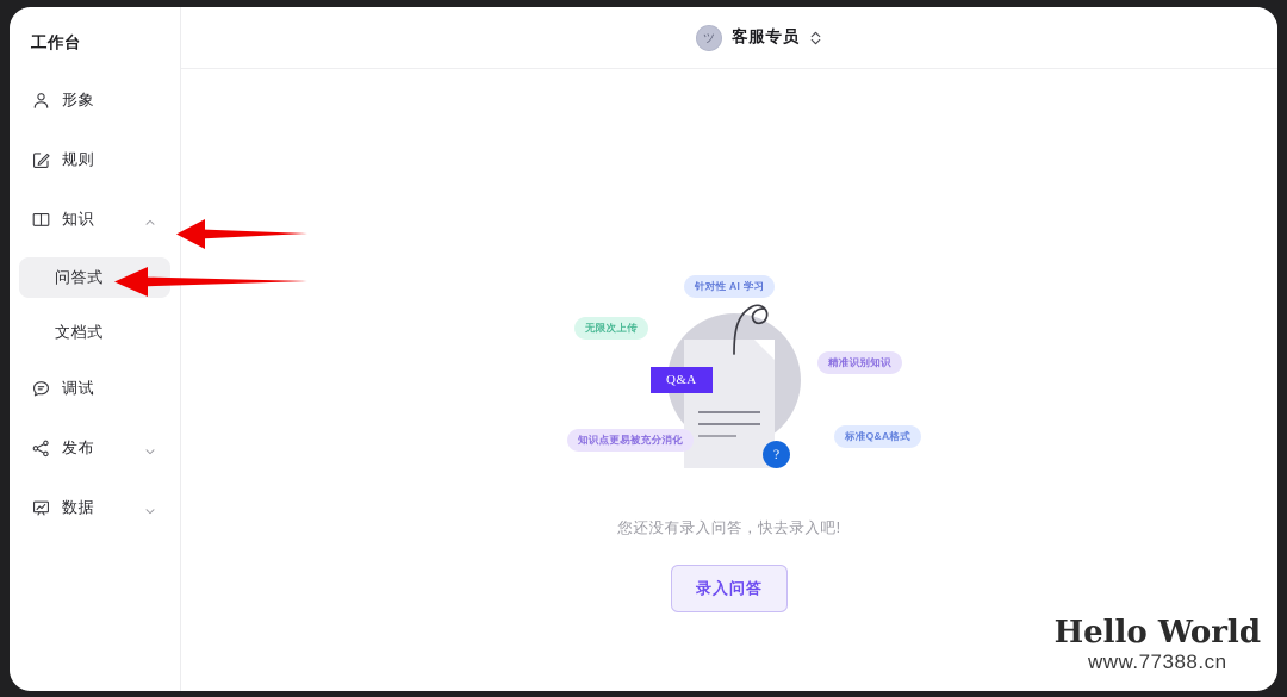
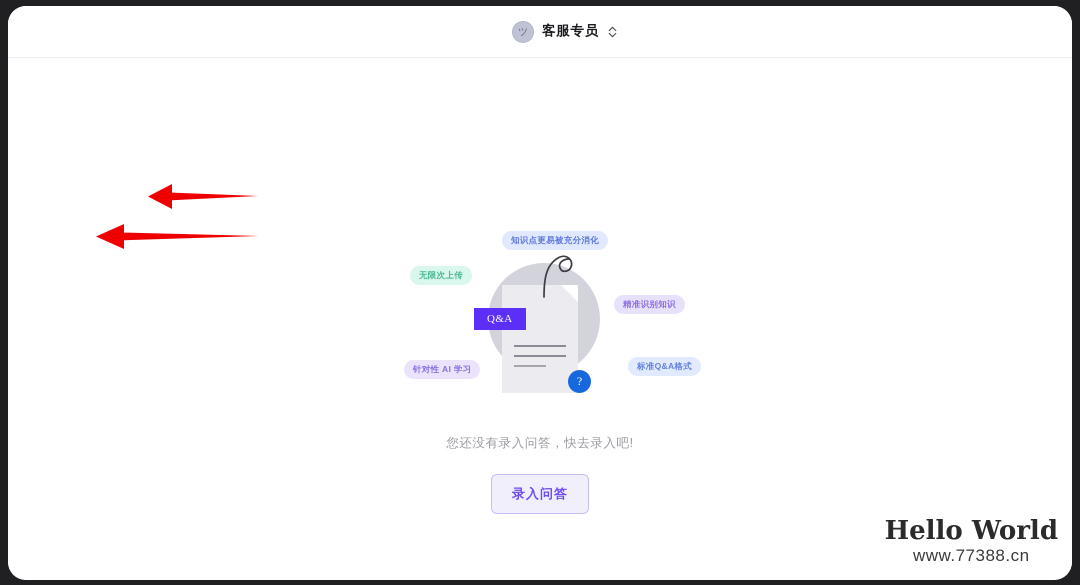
- 工作台
- 形象
- 规则
- 知识
- 问答式
- 文档式
- 调试
- 发布
- 数据
  ツ
  客服专员
  Q&A
  ?
- 针对性 AI 学习
+ 知识点更易被充分消化
  无限次上传
  精准识别知识
  标准Q&A格式
- 知识点更易被充分消化
+ 针对性 AI 学习
  您还没有录入问答，快去录入吧!
  录入问答
  Hello World
  www.77388.cn
